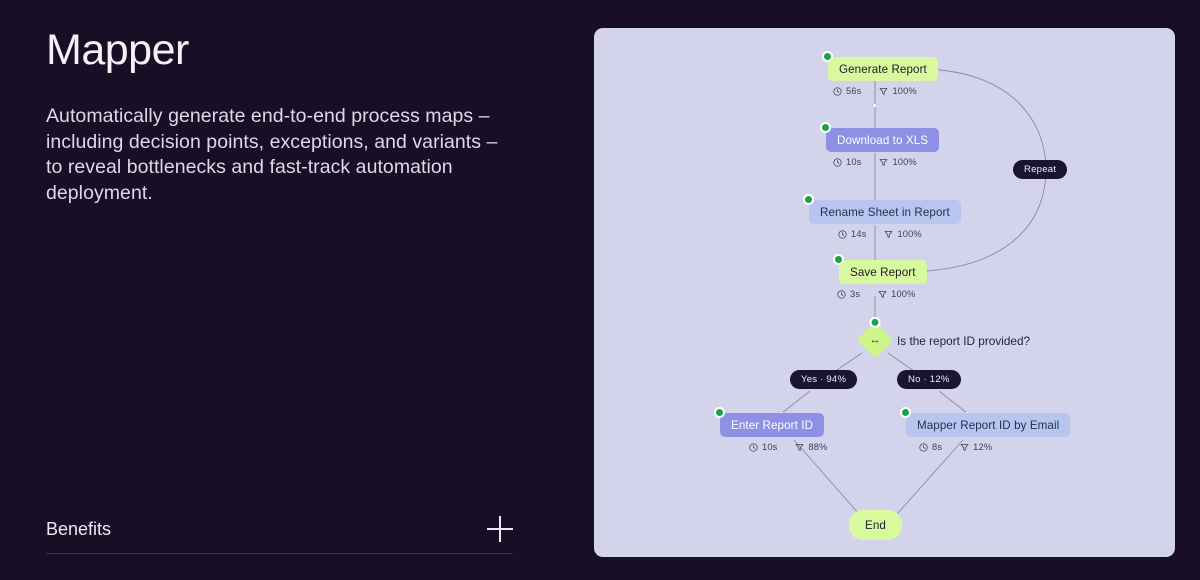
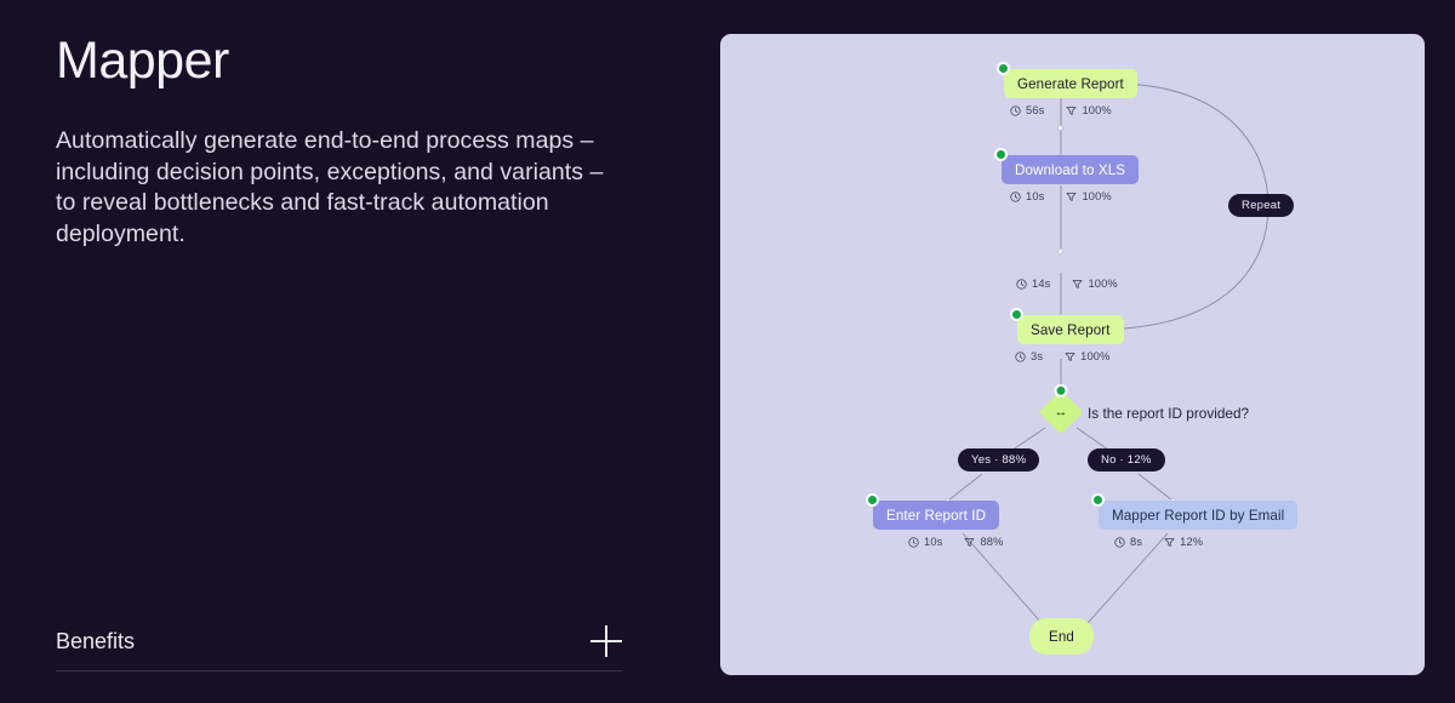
  Mapper
  Automatically generate end-to-end process maps – including decision points, exceptions, and variants – to reveal bottlenecks and fast-track automation deployment.
  Benefits
  Generate Report
  56s
  100%
  Download to XLS
  10s
  100%
- Rename Sheet in Report
  14s
  100%
  Save Report
  3s
  100%
  Repeat
  Is the report ID provided?
- Yes · 94%
+ Yes · 88%
  No · 12%
  Enter Report ID
  10s
  88%
  Mapper Report ID by Email
  8s
  12%
  End
